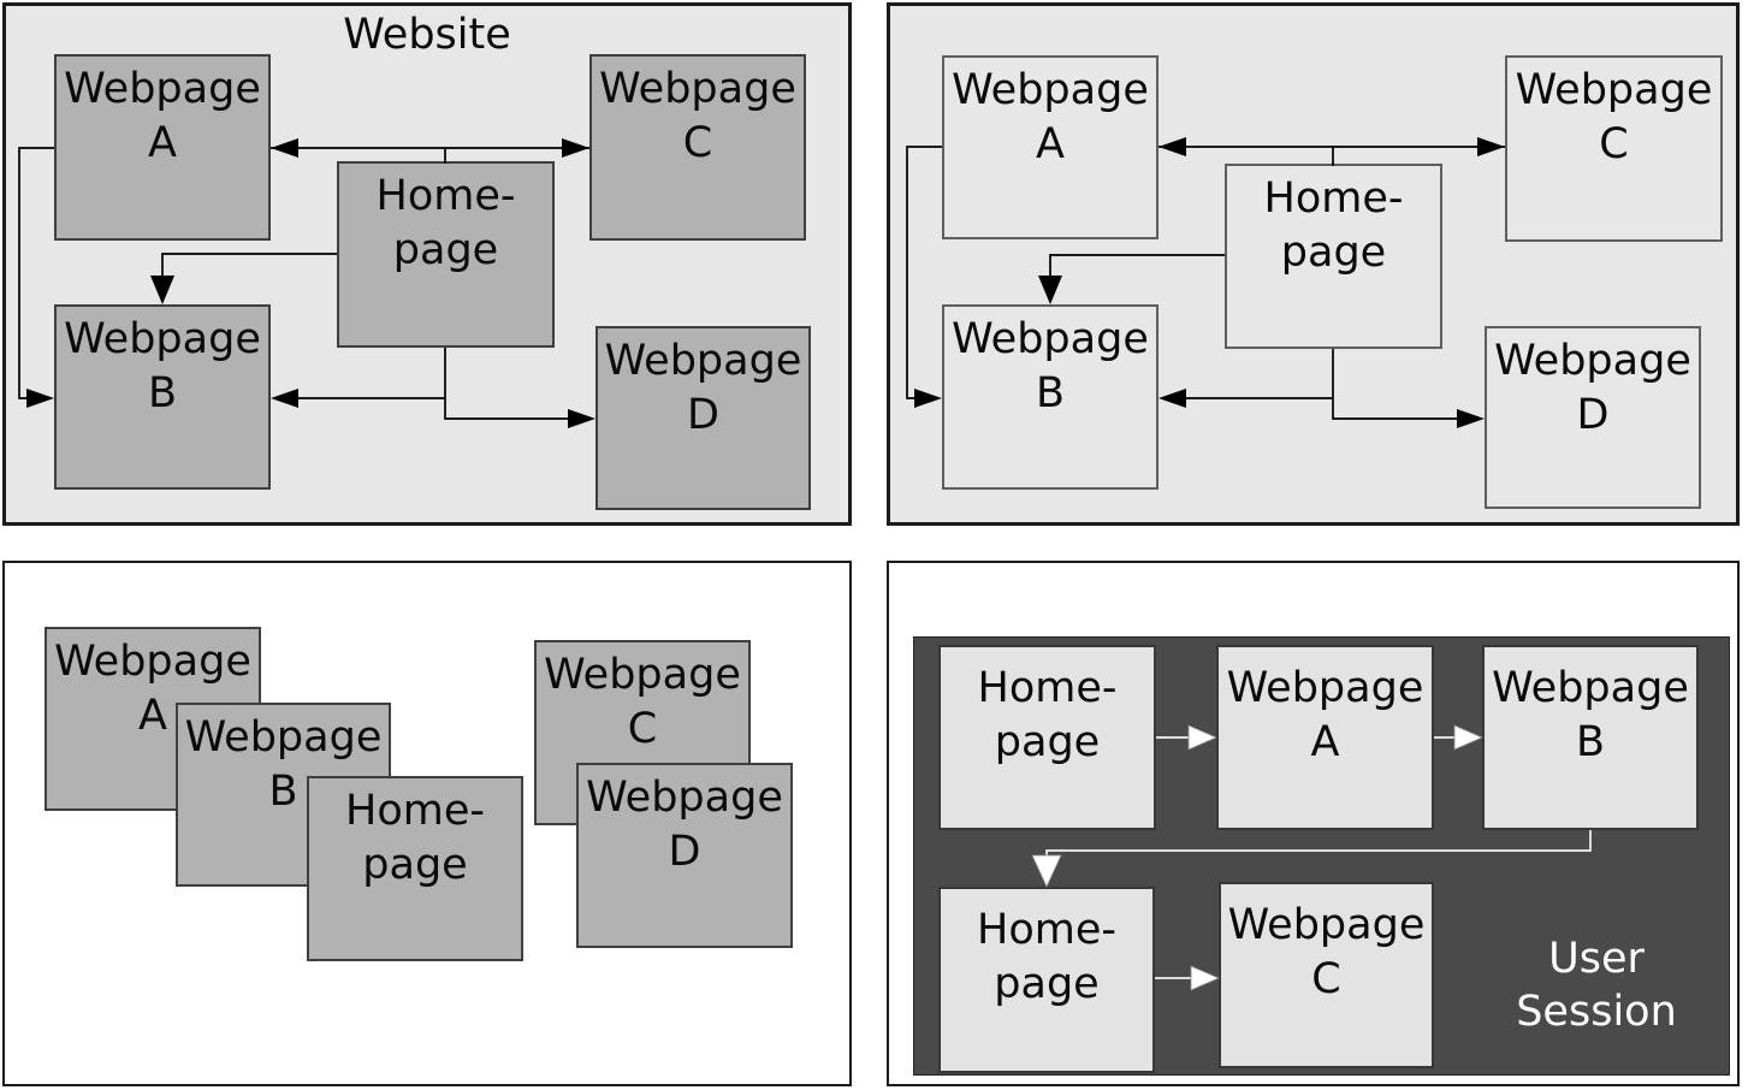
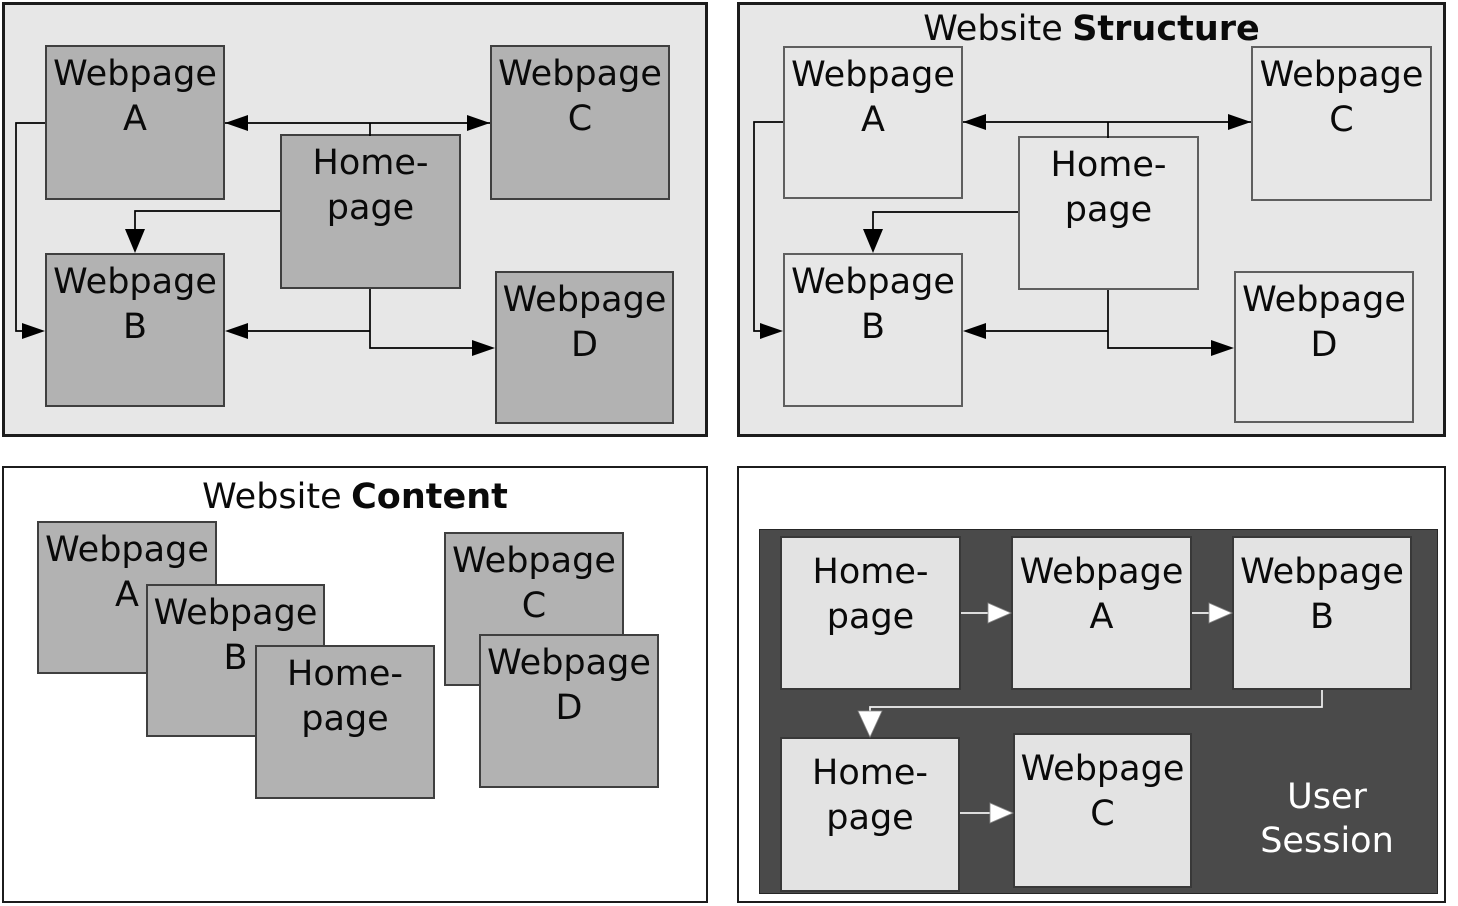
- Website
  Webpage
  A
  Webpage
  C
  Home-
  page
  Webpage
  B
  Webpage
  D
+ Website Structure
  Webpage
  A
  Webpage
  C
  Home-
  page
  Webpage
  B
  Webpage
  D
+ Website Content
  Webpage
  A
  Webpage
  B
  Home-
  page
  Webpage
  C
  Webpage
  D
  Home-
  page
  Webpage
  A
  Webpage
  B
  Home-
  page
  Webpage
  C
  User
  Session
